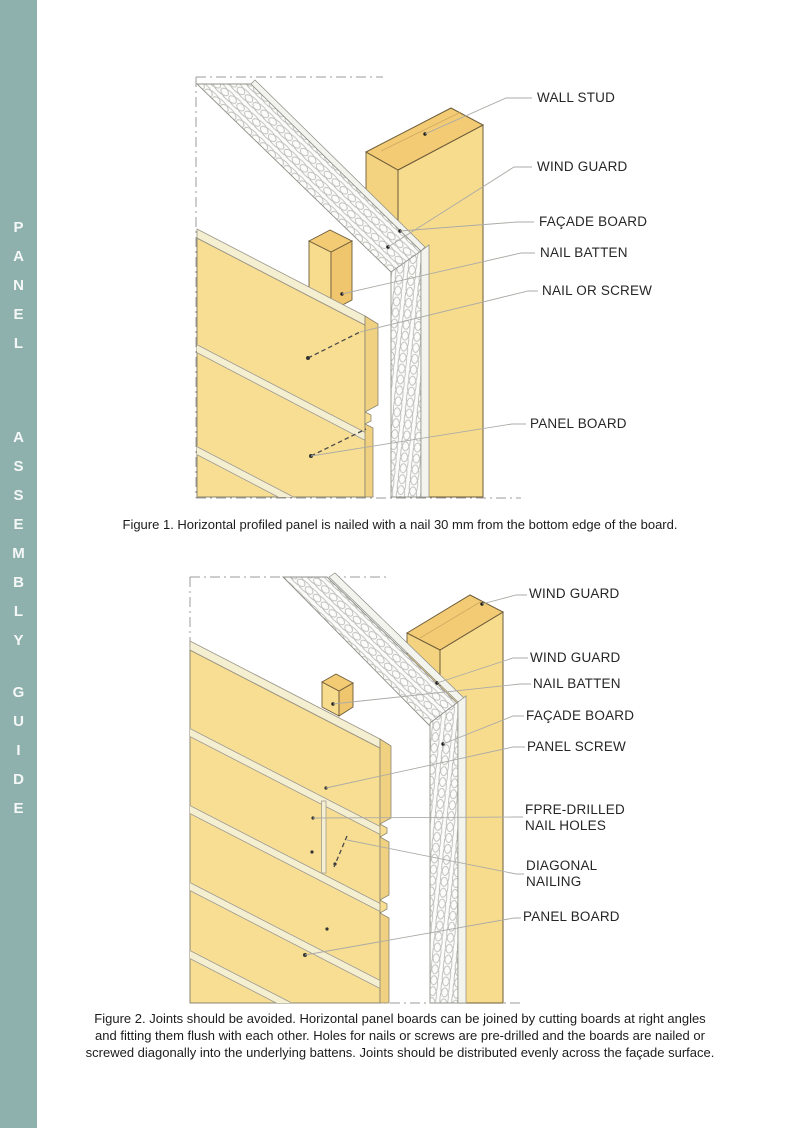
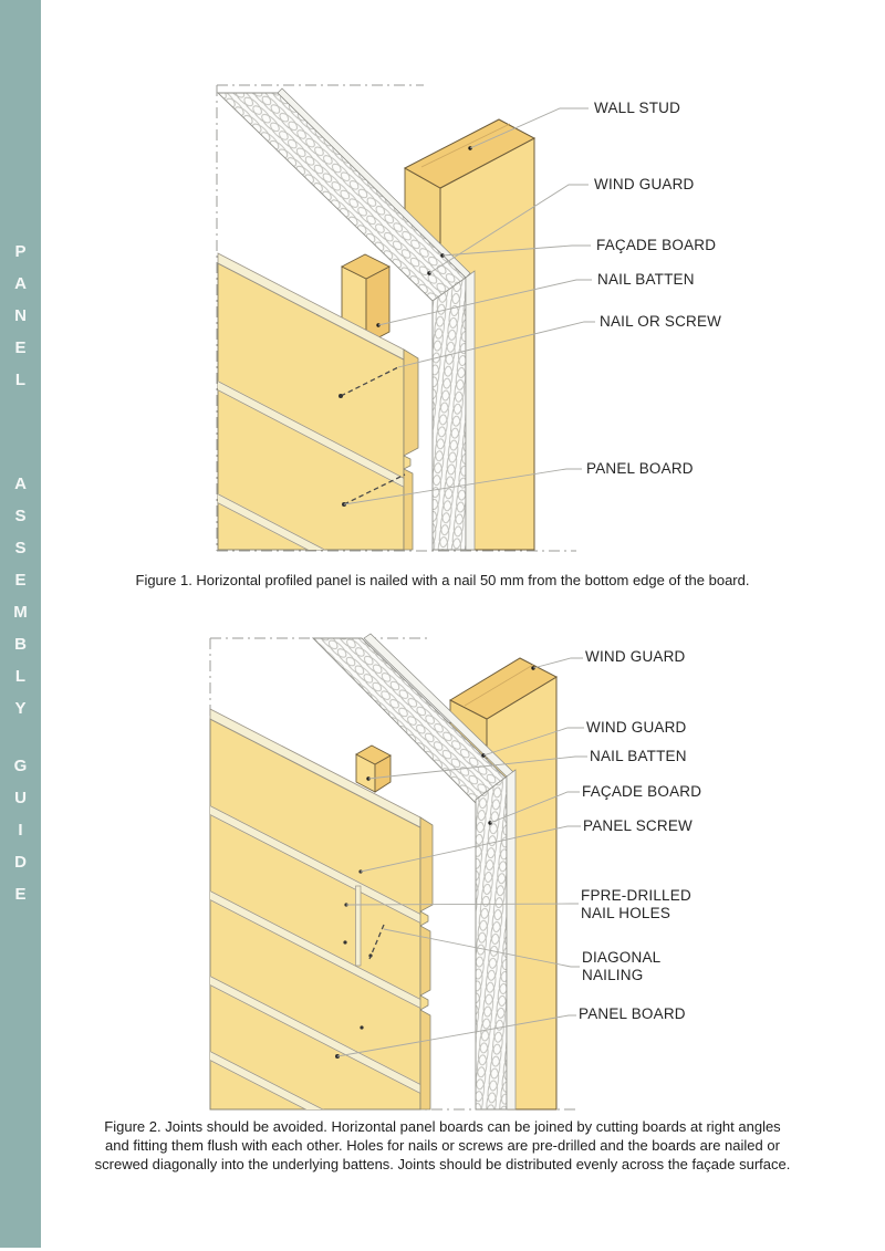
  P
  A
  N
  E
  L
  A
  S
  S
  E
  M
  B
  L
  Y
  G
  U
  I
  D
  E
  WALL STUD
  WIND GUARD
  FAÇADE BOARD
  NAIL BATTEN
  NAIL OR SCREW
  PANEL BOARD
- Figure 1. Horizontal profiled panel is nailed with a nail 30 mm from the bottom edge of the board.
+ Figure 1. Horizontal profiled panel is nailed with a nail 50 mm from the bottom edge of the board.
  WIND GUARD
  WIND GUARD
  NAIL BATTEN
  FAÇADE BOARD
  PANEL SCREW
  FPRE-DRILLED
  NAIL HOLES
  DIAGONAL
  NAILING
  PANEL BOARD
  Figure 2. Joints should be avoided. Horizontal panel boards can be joined by cutting boards at right angles
  and fitting them flush with each other. Holes for nails or screws are pre-drilled and the boards are nailed or
  screwed diagonally into the underlying battens. Joints should be distributed evenly across the façade surface.
